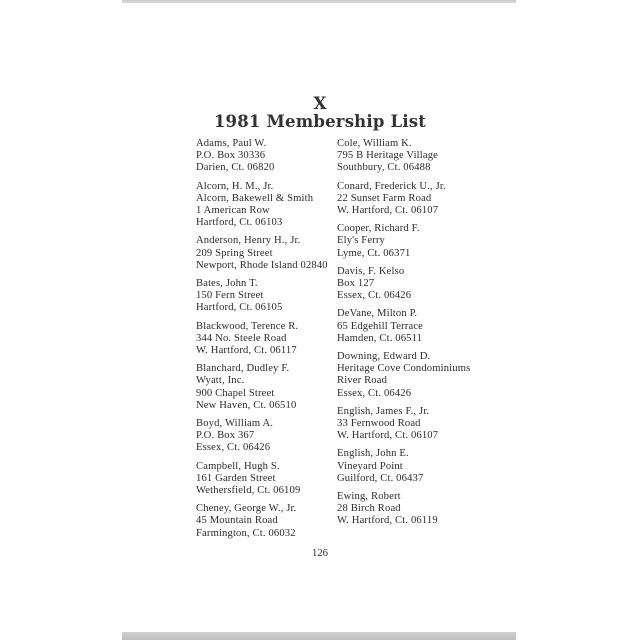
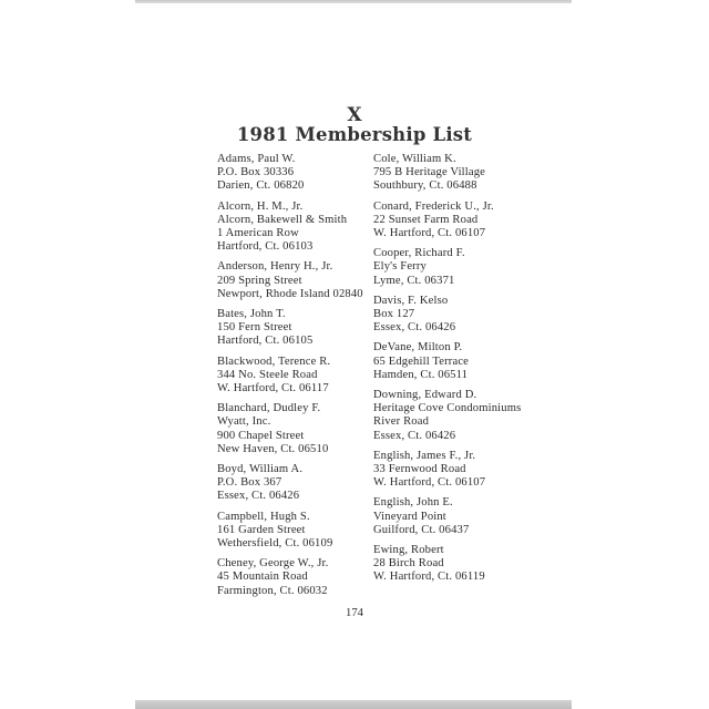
  X
  1981 Membership List
  Adams, Paul W.
  P.O. Box 30336
  Darien, Ct. 06820
  Alcorn, H. M., Jr.
  Alcorn, Bakewell & Smith
  1 American Row
  Hartford, Ct. 06103
  Anderson, Henry H., Jr.
  209 Spring Street
  Newport, Rhode Island 02840
  Bates, John T.
  150 Fern Street
  Hartford, Ct. 06105
  Blackwood, Terence R.
  344 No. Steele Road
  W. Hartford, Ct. 06117
  Blanchard, Dudley F.
  Wyatt, Inc.
  900 Chapel Street
  New Haven, Ct. 06510
  Boyd, William A.
  P.O. Box 367
  Essex, Ct. 06426
  Campbell, Hugh S.
  161 Garden Street
  Wethersfield, Ct. 06109
  Cheney, George W., Jr.
  45 Mountain Road
  Farmington, Ct. 06032
  Cole, William K.
  795 B Heritage Village
  Southbury, Ct. 06488
  Conard, Frederick U., Jr.
  22 Sunset Farm Road
  W. Hartford, Ct. 06107
  Cooper, Richard F.
  Ely's Ferry
  Lyme, Ct. 06371
  Davis, F. Kelso
  Box 127
  Essex, Ct. 06426
  DeVane, Milton P.
  65 Edgehill Terrace
  Hamden, Ct. 06511
  Downing, Edward D.
  Heritage Cove Condominiums
  River Road
  Essex, Ct. 06426
  English, James F., Jr.
  33 Fernwood Road
  W. Hartford, Ct. 06107
  English, John E.
  Vineyard Point
  Guilford, Ct. 06437
  Ewing, Robert
  28 Birch Road
  W. Hartford, Ct. 06119
- 126
+ 174
